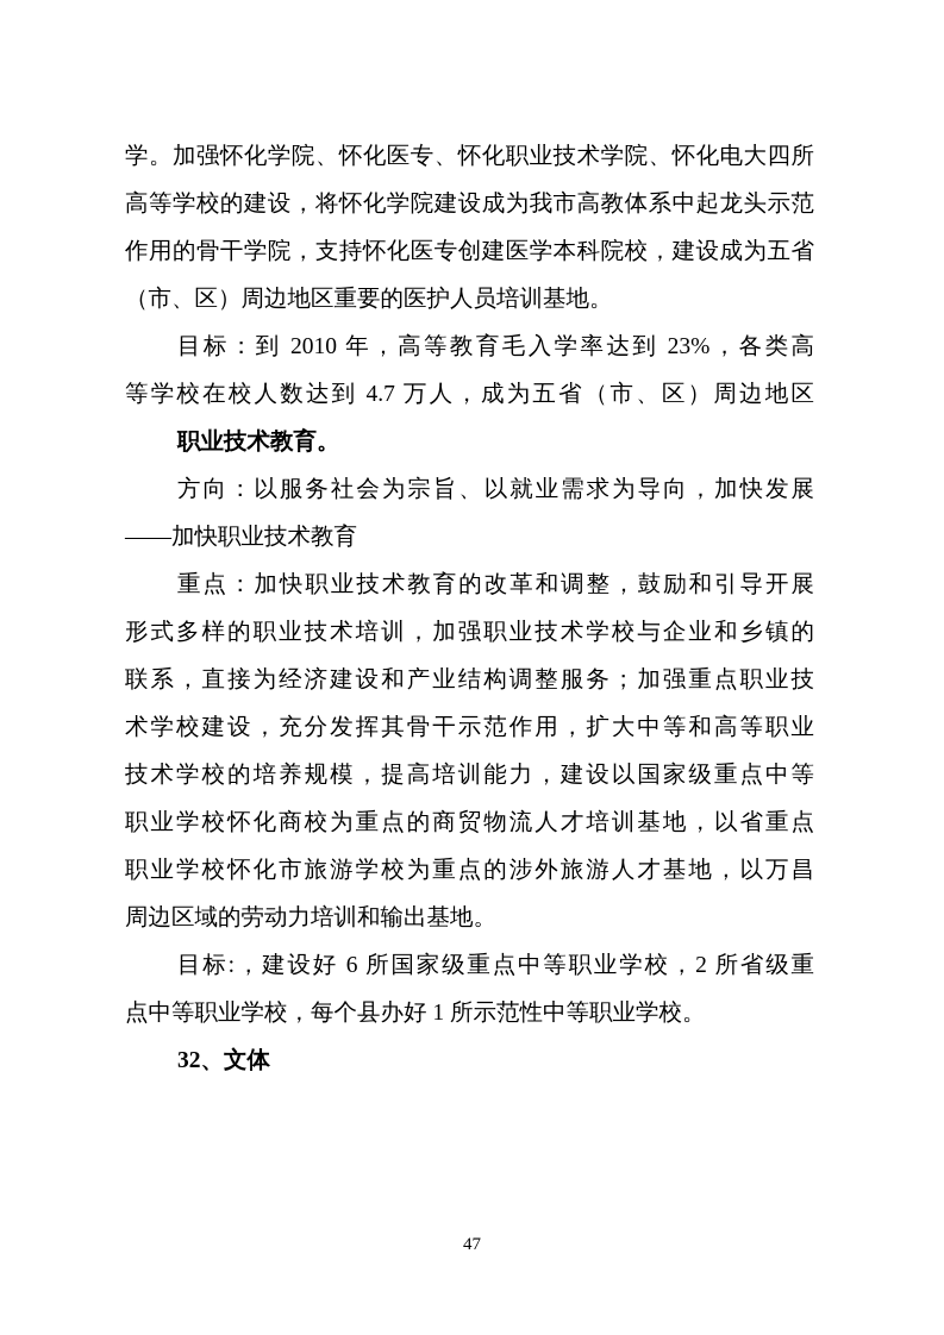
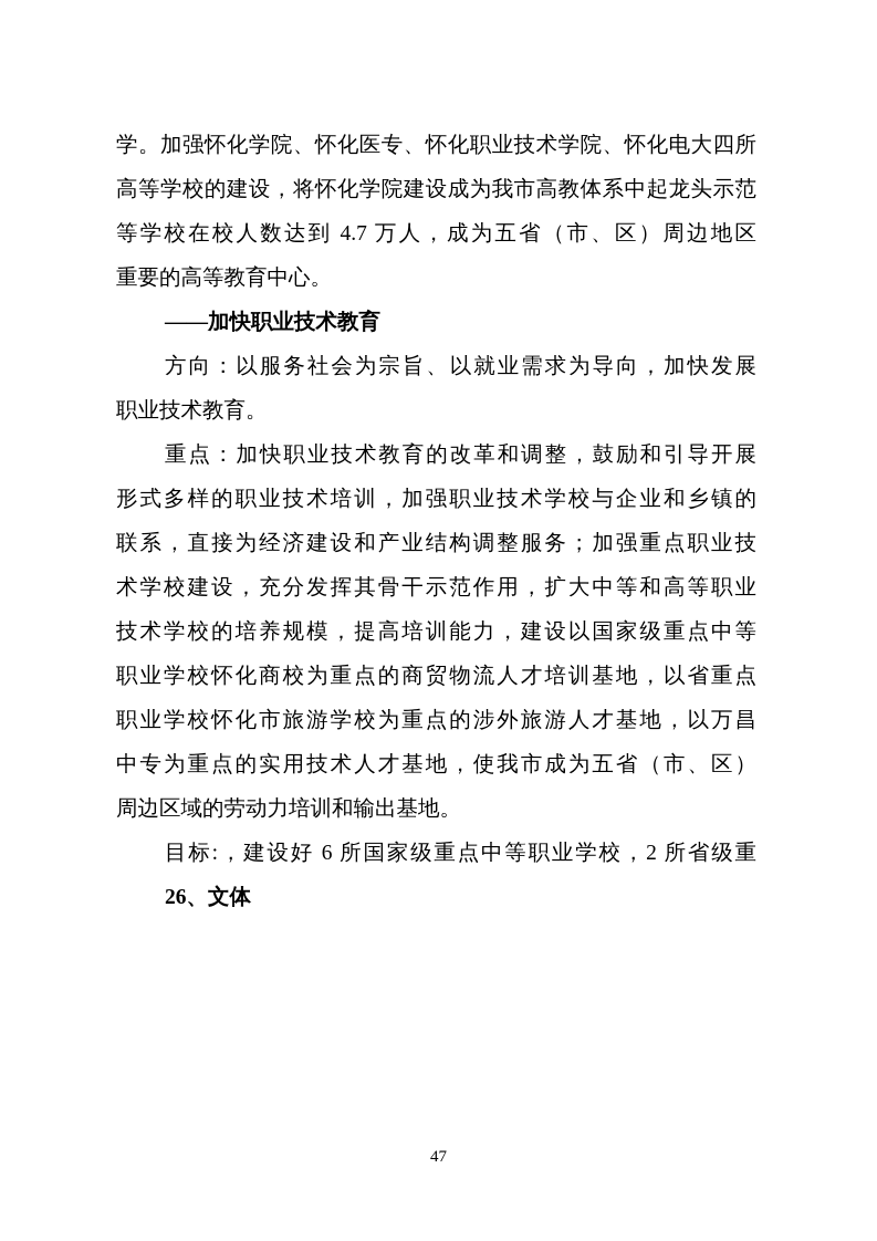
  学。加强怀化学院、怀化医专、怀化职业技术学院、怀化电大四所
  高等学校的建设，将怀化学院建设成为我市高教体系中起龙头示范
- 作用的骨干学院，支持怀化医专创建医学本科院校，建设成为五省
- （市、区）周边地区重要的医护人员培训基地。
- 目标：到 2010 年，高等教育毛入学率达到 23%，各类高
  等学校在校人数达到 4.7 万人，成为五省（市、区）周边地区
+ 重要的高等教育中心。
- 职业技术教育。
+ ——加快职业技术教育
  方向：以服务社会为宗旨、以就业需求为导向，加快发展
- ——加快职业技术教育
+ 职业技术教育。
  重点：加快职业技术教育的改革和调整，鼓励和引导开展
  形式多样的职业技术培训，加强职业技术学校与企业和乡镇的
  联系，直接为经济建设和产业结构调整服务；加强重点职业技
  术学校建设，充分发挥其骨干示范作用，扩大中等和高等职业
  技术学校的培养规模，提高培训能力，建设以国家级重点中等
  职业学校怀化商校为重点的商贸物流人才培训基地，以省重点
  职业学校怀化市旅游学校为重点的涉外旅游人才基地，以万昌
+ 中专为重点的实用技术人才基地，使我市成为五省（市、区）
  周边区域的劳动力培训和输出基地。
  目标:，建设好 6 所国家级重点中等职业学校，2 所省级重
- 点中等职业学校，每个县办好 1 所示范性中等职业学校。
- 32、文体
+ 26、文体
  47
